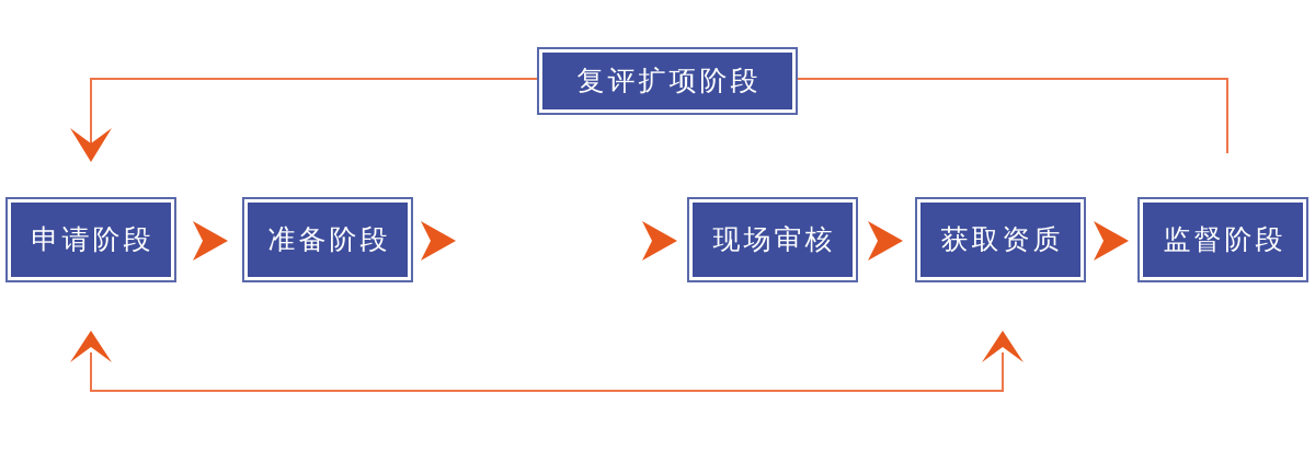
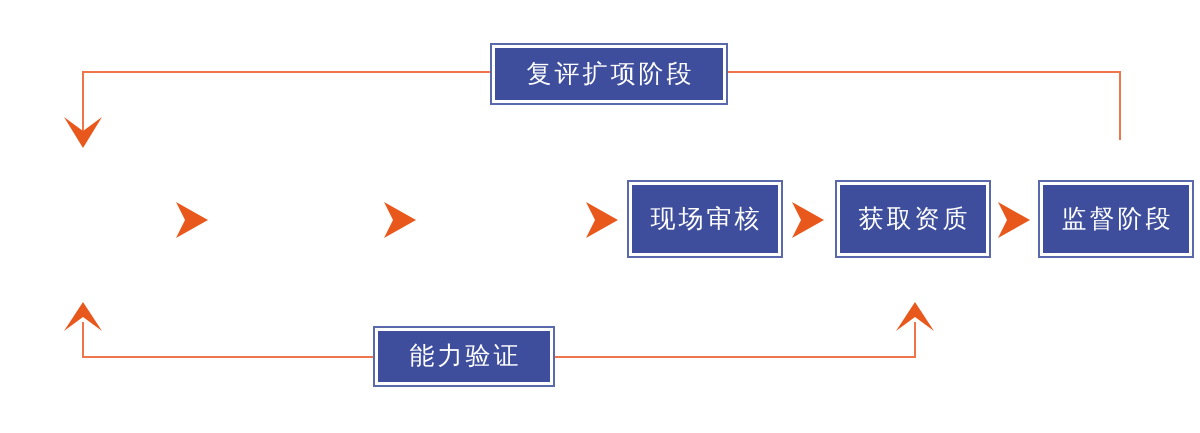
- 申请阶段
- 准备阶段
  现场审核
  获取资质
  监督阶段
  复评扩项阶段
+ 能力验证
